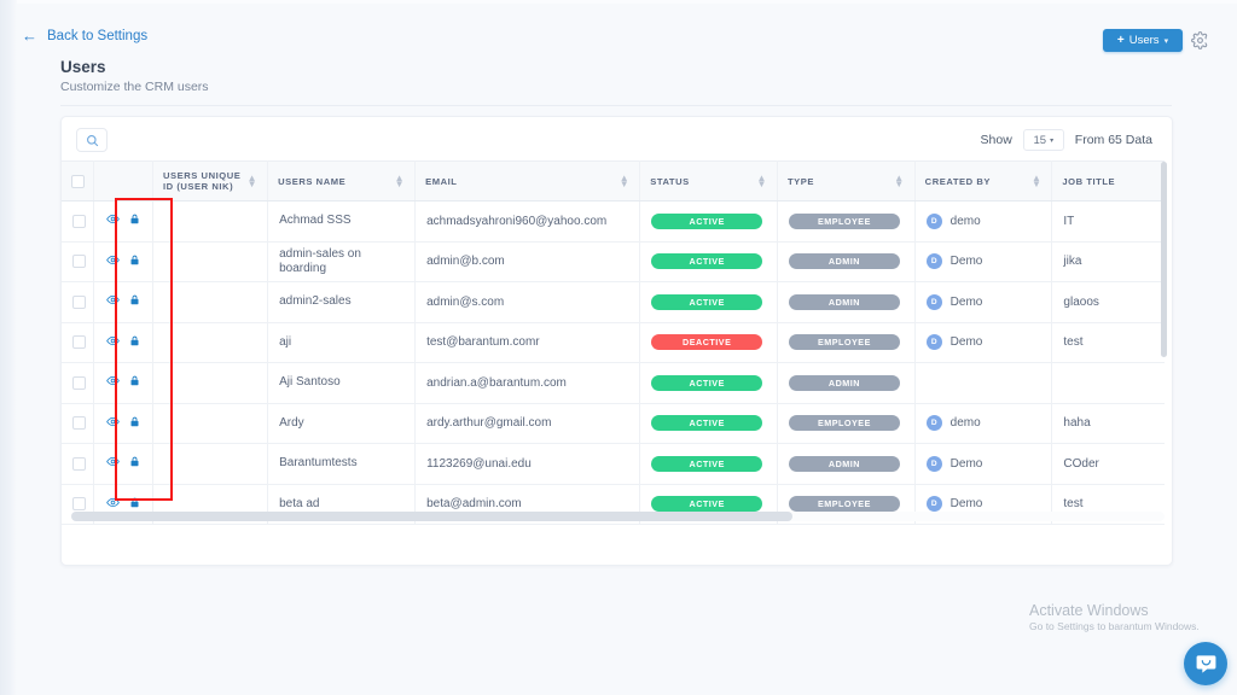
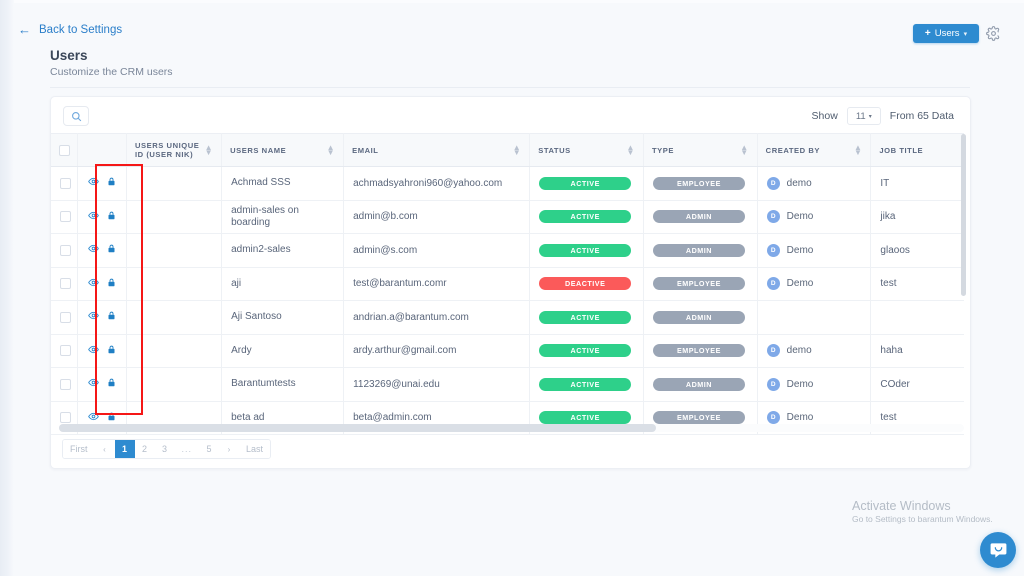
  ←
  Back to Settings
  Users
  Customize the CRM users
  +
  Users
  Show
- 15
+ 11
  From 65 Data
  		USERS UNIQUE ID (USER NIK) ▲▼	USERS NAME ▲▼	EMAIL ▲▼	STATUS ▲▼	TYPE ▲▼	CREATED BY ▲▼	JOB TITLE
  			Achmad SSS	achmadsyahroni960@yahoo.com	ACTIVE	EMPLOYEE	demo	IT
  			admin-sales on boarding	admin@b.com	ACTIVE	ADMIN	Demo	jika
  			admin2-sales	admin@s.com	ACTIVE	ADMIN	Demo	glaoos
  			aji	test@barantum.comr	DEACTIVE	EMPLOYEE	Demo	test
  			Aji Santoso	andrian.a@barantum.com	ACTIVE	ADMIN
  			Ardy	ardy.arthur@gmail.com	ACTIVE	EMPLOYEE	demo	haha
  			Barantumtests	1123269@unai.edu	ACTIVE	ADMIN	Demo	COder
  			beta ad	beta@admin.com	ACTIVE	EMPLOYEE	Demo	test
+ First
+ ‹
+ 1
+ 2
+ 3
+ ...
+ 5
+ ›
+ Last
  Activate Windows
  Go to Settings to barantum Windows.
